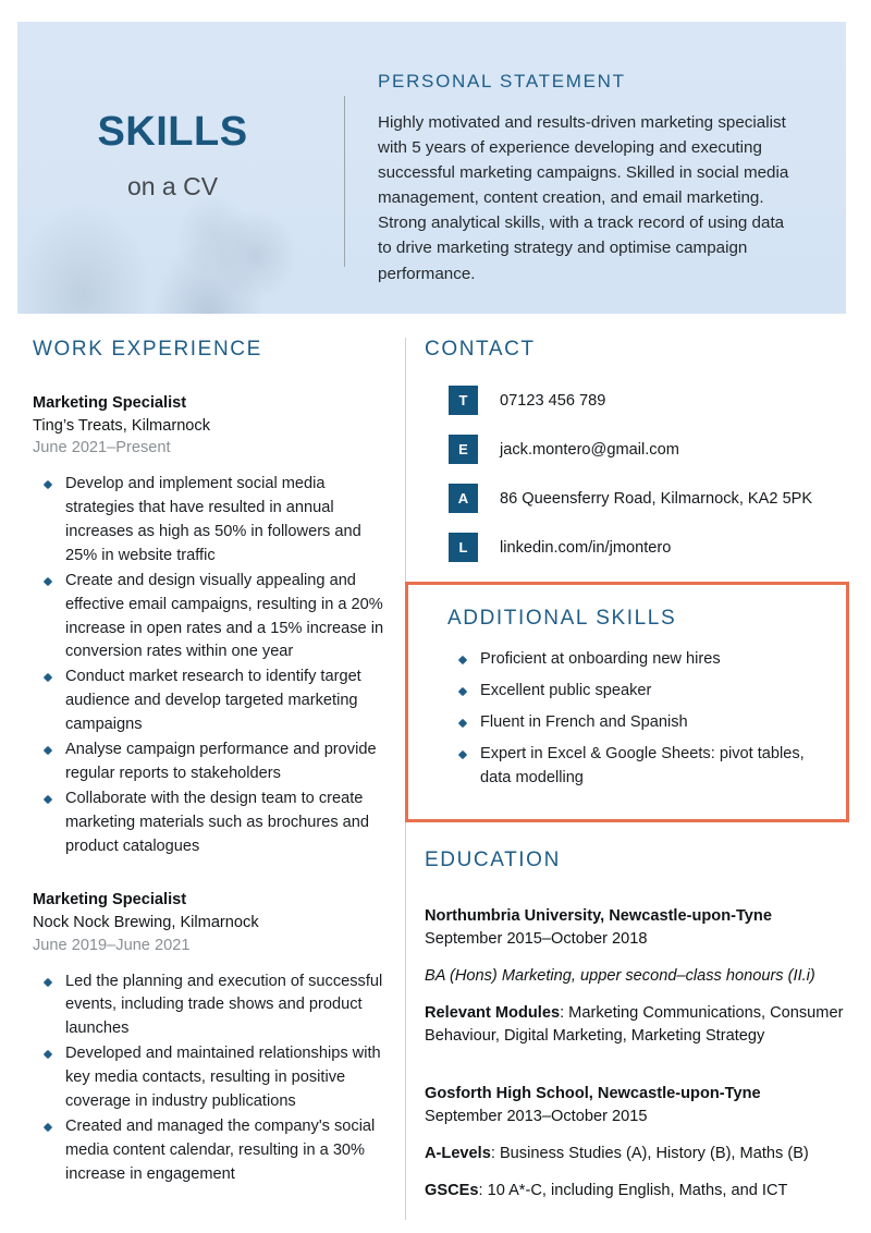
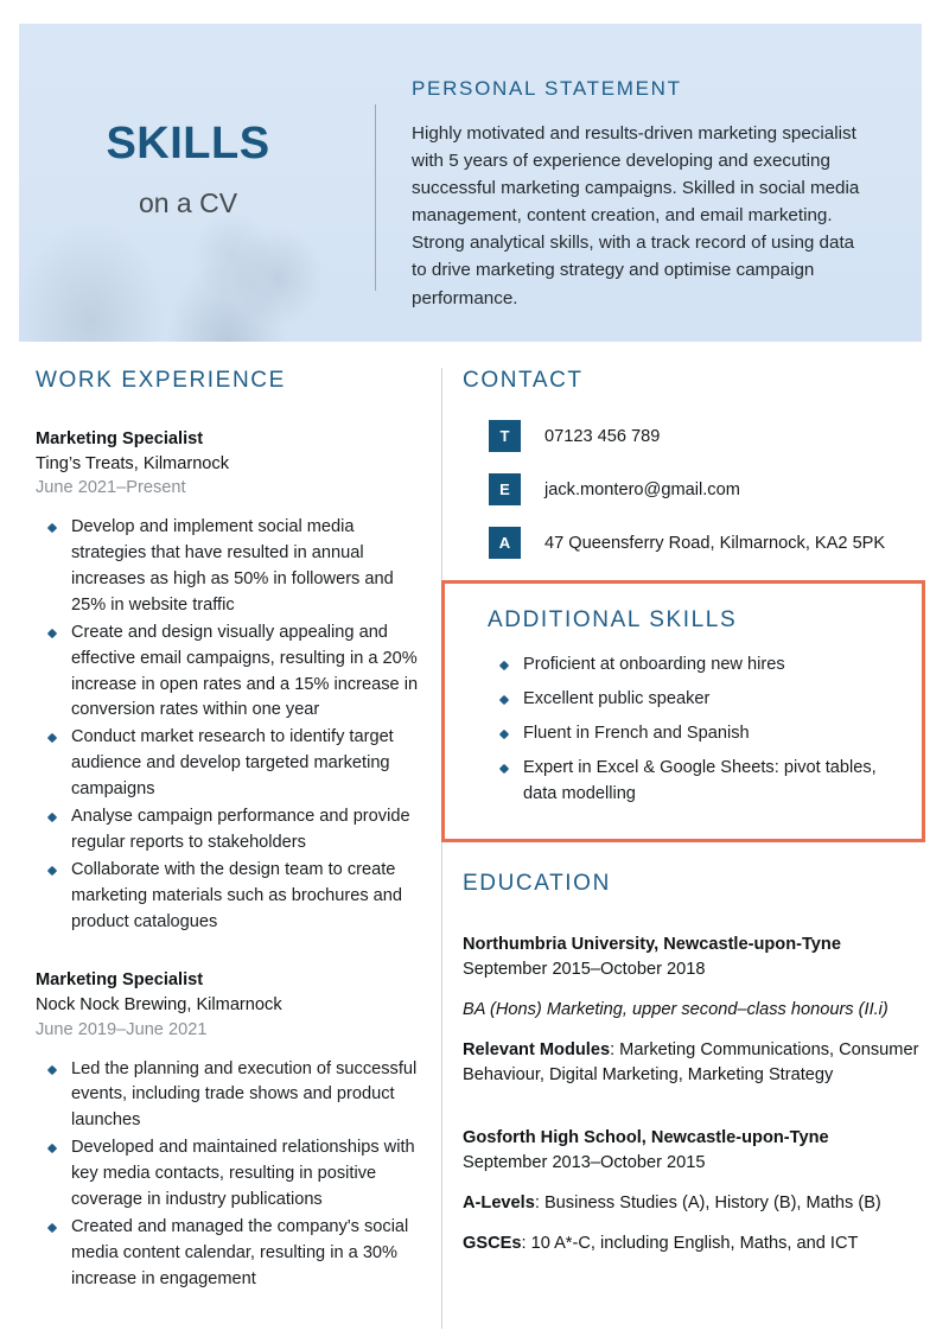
  SKILLS
  on a CV
  PERSONAL STATEMENT
  Highly motivated and results-driven marketing specialist with 5 years of experience developing and executing successful marketing campaigns. Skilled in social media management, content creation, and email marketing. Strong analytical skills, with a track record of using data to drive marketing strategy and optimise campaign performance.
  WORK EXPERIENCE
  Marketing Specialist
  Ting’s Treats, Kilmarnock
  June 2021–Present
  Develop and implement social media strategies that have resulted in annual increases as high as 50% in followers and 25% in website traffic
  Create and design visually appealing and effective email campaigns, resulting in a 20% increase in open rates and a 15% increase in conversion rates within one year
  Conduct market research to identify target audience and develop targeted marketing campaigns
  Analyse campaign performance and provide regular reports to stakeholders
  Collaborate with the design team to create marketing materials such as brochures and product catalogues
  Marketing Specialist
  Nock Nock Brewing, Kilmarnock
  June 2019–June 2021
  Led the planning and execution of successful events, including trade shows and product launches
  Developed and maintained relationships with key media contacts, resulting in positive coverage in industry publications
  Created and managed the company's social media content calendar, resulting in a 30% increase in engagement
  CONTACT
  T
  07123 456 789
  E
  jack.montero@gmail.com
  A
- 86 Queensferry Road, Kilmarnock, KA2 5PK
+ 47 Queensferry Road, Kilmarnock, KA2 5PK
- L
- linkedin.com/in/jmontero
  ADDITIONAL SKILLS
  Proficient at onboarding new hires
  Excellent public speaker
  Fluent in French and Spanish
  Expert in Excel & Google Sheets: pivot tables, data modelling
  EDUCATION
  Northumbria University, Newcastle-upon-Tyne
  September 2015–October 2018
  BA (Hons) Marketing, upper second–class honours (II.i)
  Relevant Modules: Marketing Communications, Consumer Behaviour, Digital Marketing, Marketing Strategy
  Gosforth High School, Newcastle-upon-Tyne
  September 2013–October 2015
  A-Levels: Business Studies (A), History (B), Maths (B)
  GSCEs: 10 A*-C, including English, Maths, and ICT
